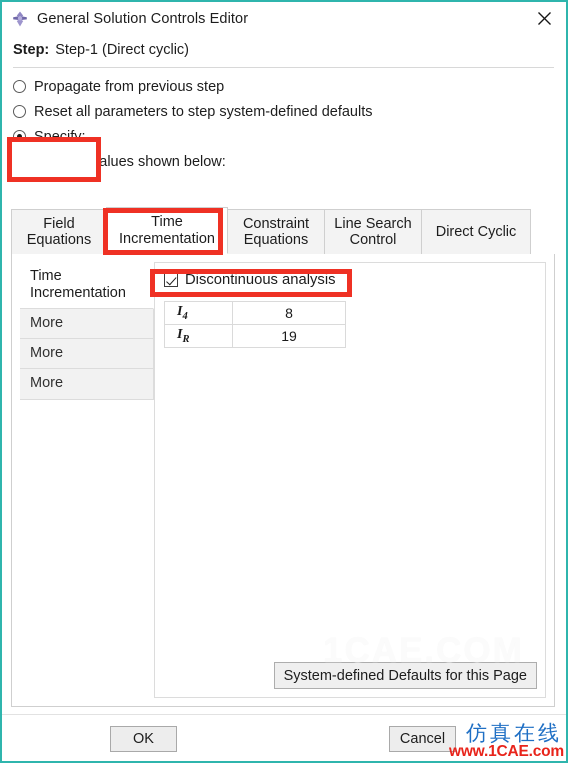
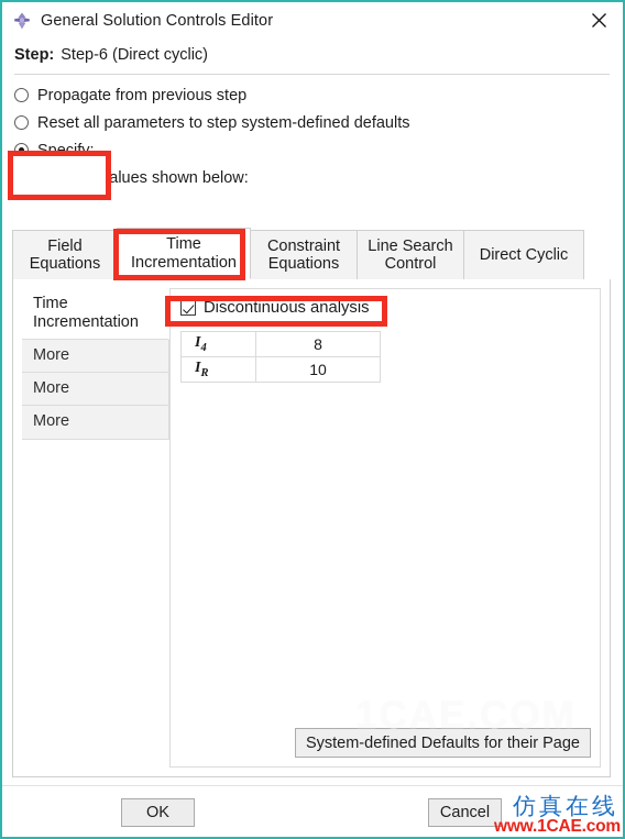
  General Solution Controls Editor
  Step:
- Step-1 (Direct cyclic)
+ Step-6 (Direct cyclic)
  Propagate from previous step
  Reset all parameters to step system-defined defaults
  Field
  Equations
  Time
  Incrementation
  Constraint
  Equations
  Line Search
  Control
  Direct Cyclic
  Time
  Incrementation
  More
  More
  More
  Discontinuous analysis
  I4	8
- IR	19
+ IR	10
  1CAE.COM
- System-defined Defaults for this Page
+ System-defined Defaults for their Page
  OK
  Cancel
  仿真在线
  www.1CAE.com
